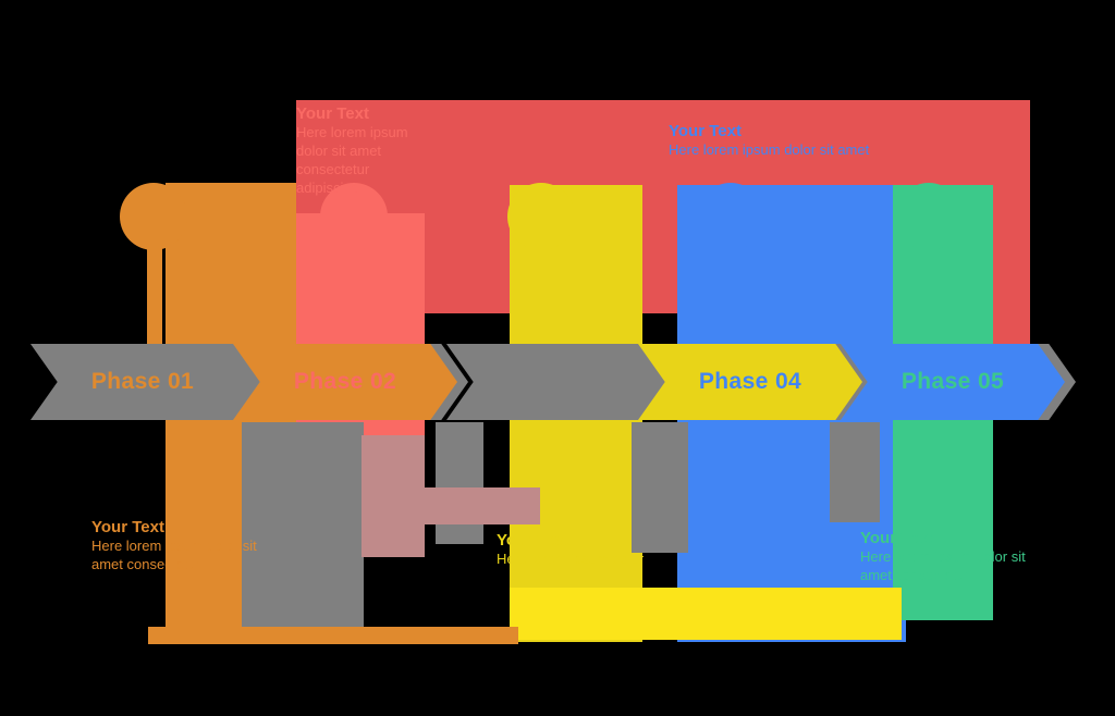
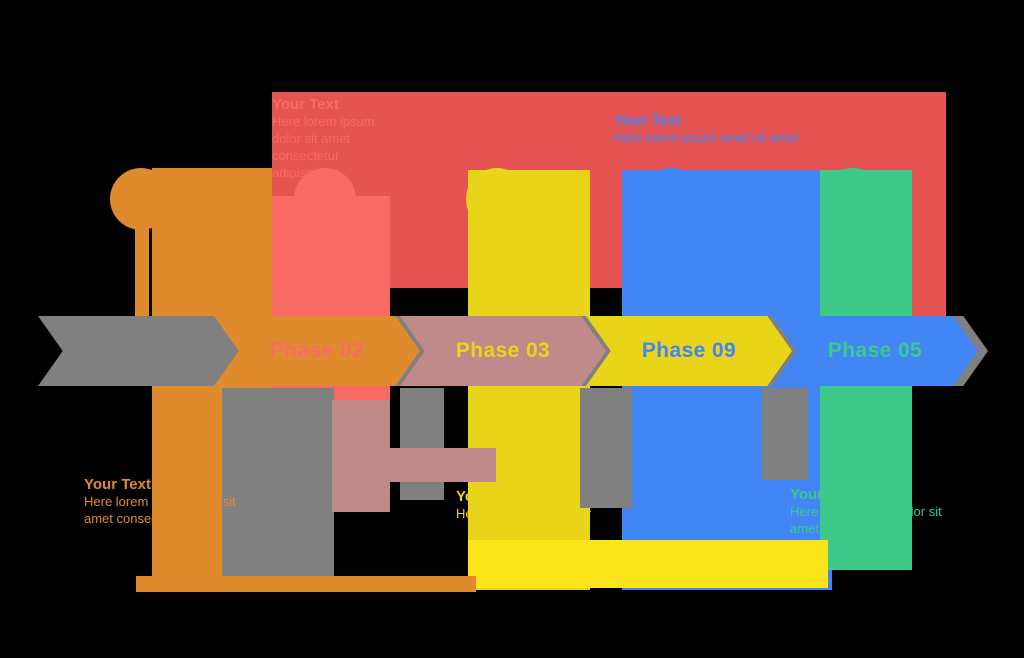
- Phase 01
  Phase 02
+ Phase 03
- Phase 04
+ Phase 09
  Phase 05
  Your Text
- Here lorem ipsum dolor sit amet
+ Here lorem ipsum amet sit amet
  Your Text
  Here lorem ipsum dolor sit amet consectetur
  Your Text
  Here lorem ipsum dolor
  Your Text
  Here lorem ipsum dolor sit amet consectetur
